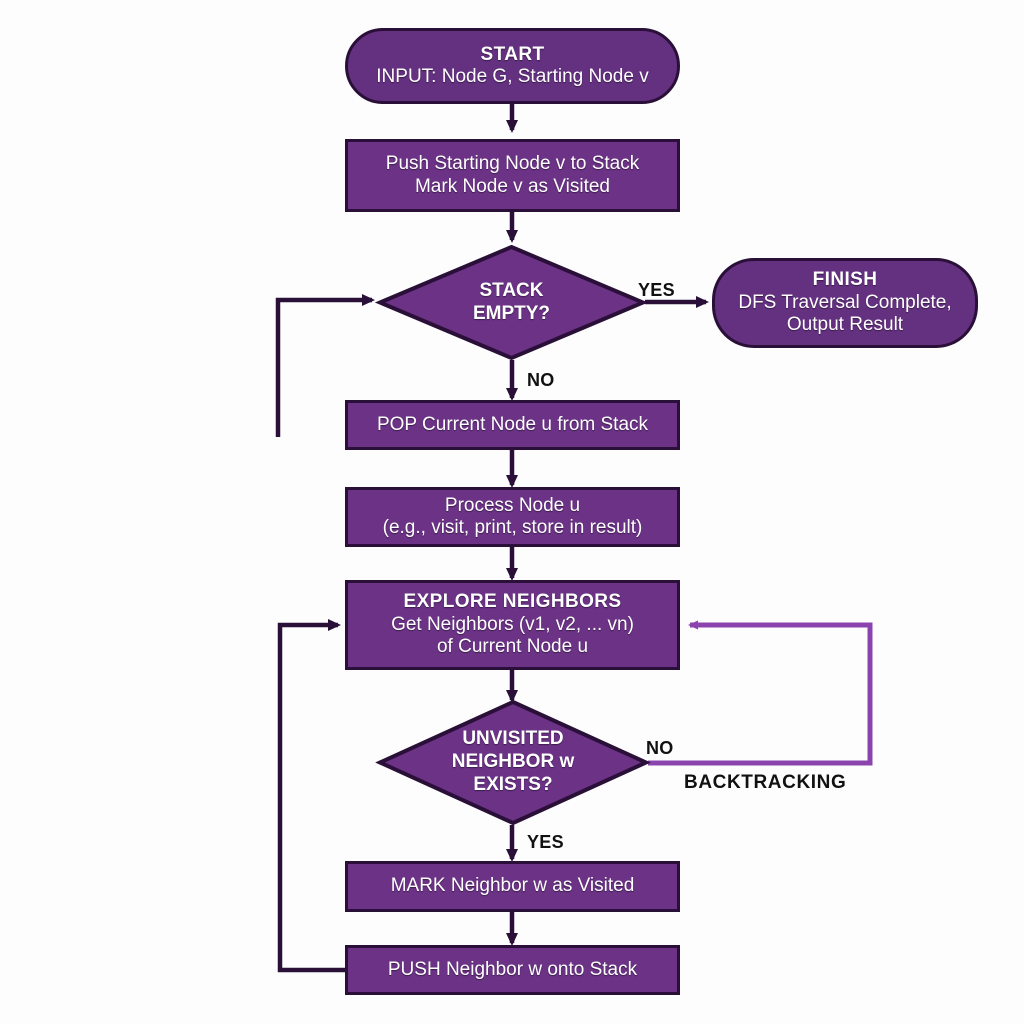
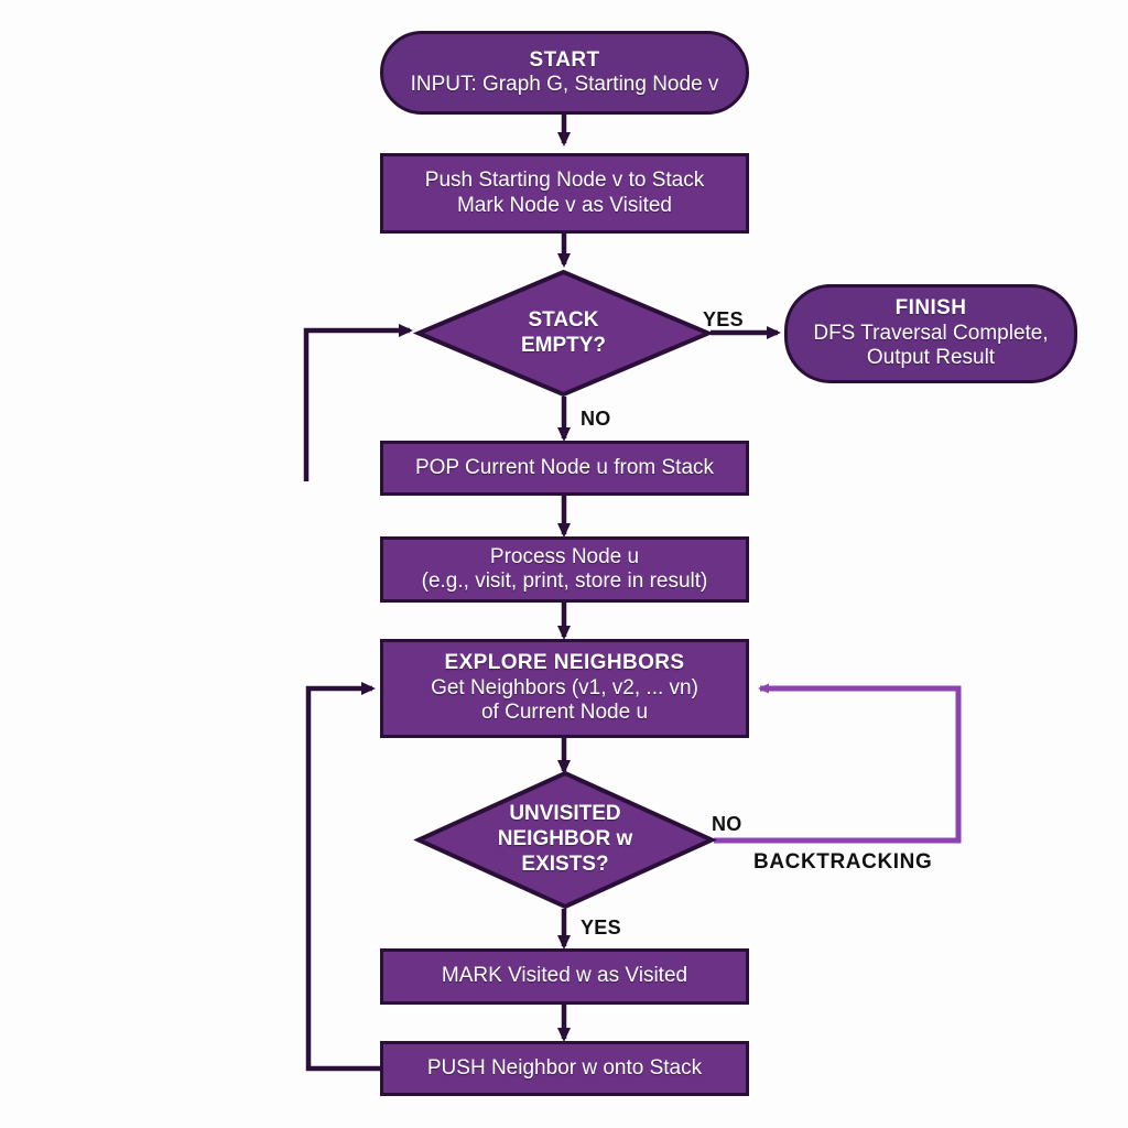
  START
- INPUT: Node G, Starting Node v
+ INPUT: Graph G, Starting Node v
  Push Starting Node v to Stack
  Mark Node v as Visited
  STACK
  EMPTY?
  FINISH
  DFS Traversal Complete,
  Output Result
  POP Current Node u from Stack
  Process Node u
  (e.g., visit, print, store in result)
  EXPLORE NEIGHBORS
  Get Neighbors (v1, v2, ... vn)
  of Current Node u
  UNVISITED
  NEIGHBOR w
  EXISTS?
- MARK Neighbor w as Visited
+ MARK Visited w as Visited
  PUSH Neighbor w onto Stack
  YES
  NO
  NO
  BACKTRACKING
  YES
